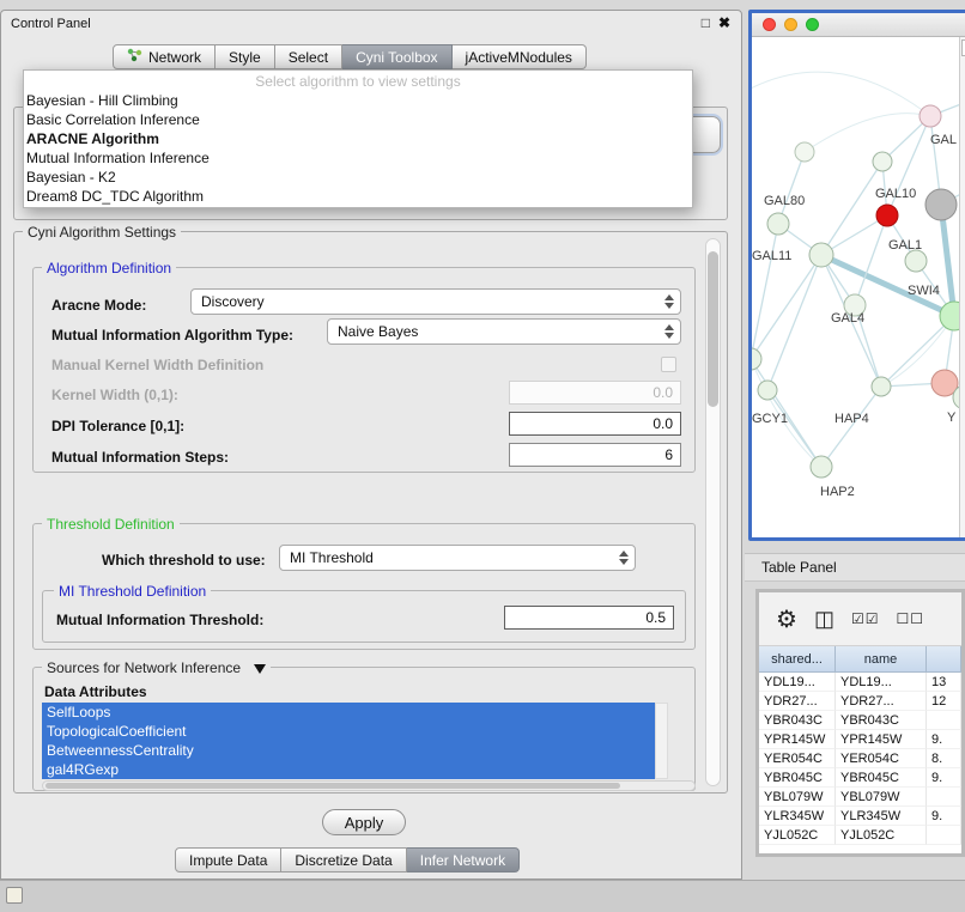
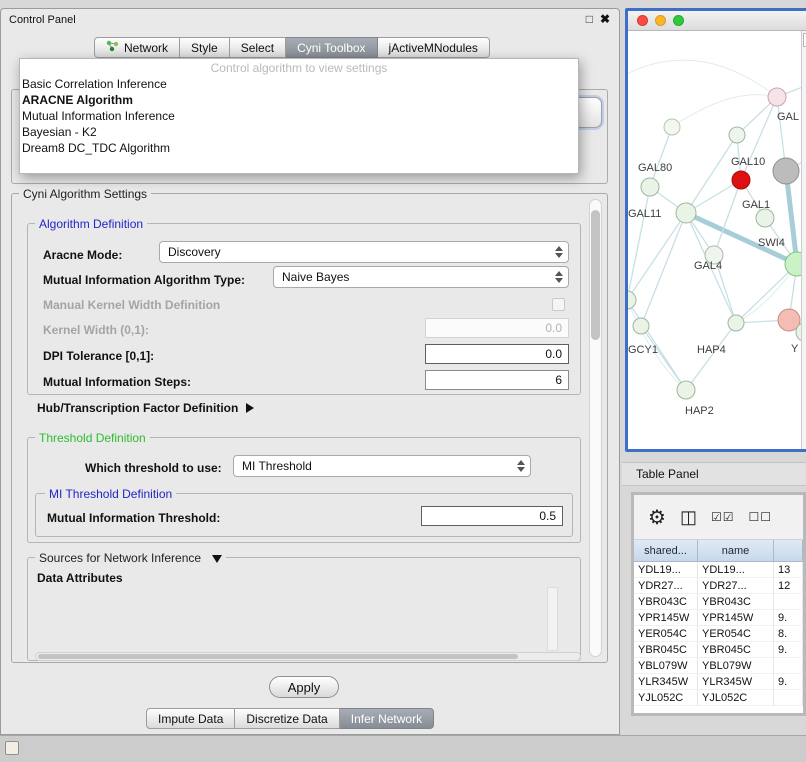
  Control Panel
  □
  ✖
  Network
  Style
  Select
  Cyni Toolbox
  jActiveMNodules
- Select algorithm to view settings
+ Control algorithm to view settings
- Bayesian - Hill Climbing
  Basic Correlation Inference
  ARACNE Algorithm
  Mutual Information Inference
  Bayesian - K2
  Dream8 DC_TDC Algorithm
  Cyni Algorithm Settings
  Algorithm Definition
  Aracne Mode:
  Discovery
  Mutual Information Algorithm Type:
  Naive Bayes
  Manual Kernel Width Definition
  Kernel Width (0,1):
  0.0
  DPI Tolerance [0,1]:
  0.0
  Mutual Information Steps:
  6
+ Hub/Transcription Factor Definition
  Threshold Definition
  Which threshold to use:
  MI Threshold
  MI Threshold Definition
  Mutual Information Threshold:
  0.5
  Sources for Network Inference
  Data Attributes
- SelfLoops
- TopologicalCoefficient
- BetweennessCentrality
- gal4RGexp
  Apply
  Impute Data
  Discretize Data
  Infer Network
  GAL80
  GAL10
  GAL1
  GAL11
  SWI4
  GAL4
  GCY1
  HAP4
  HAP2
  GAL
  Y
  Table Panel
  ⚙
  ◫
  ☑☑
  ☐☐
  shared...
  name
  YDL19...
  YDL19...
  13
  YDR27...
  YDR27...
  12
  YBR043C
  YBR043C
  YPR145W
  YPR145W
  9.
  YER054C
  YER054C
  8.
  YBR045C
  YBR045C
  9.
  YBL079W
  YBL079W
  YLR345W
  YLR345W
  9.
  YJL052C
  YJL052C
